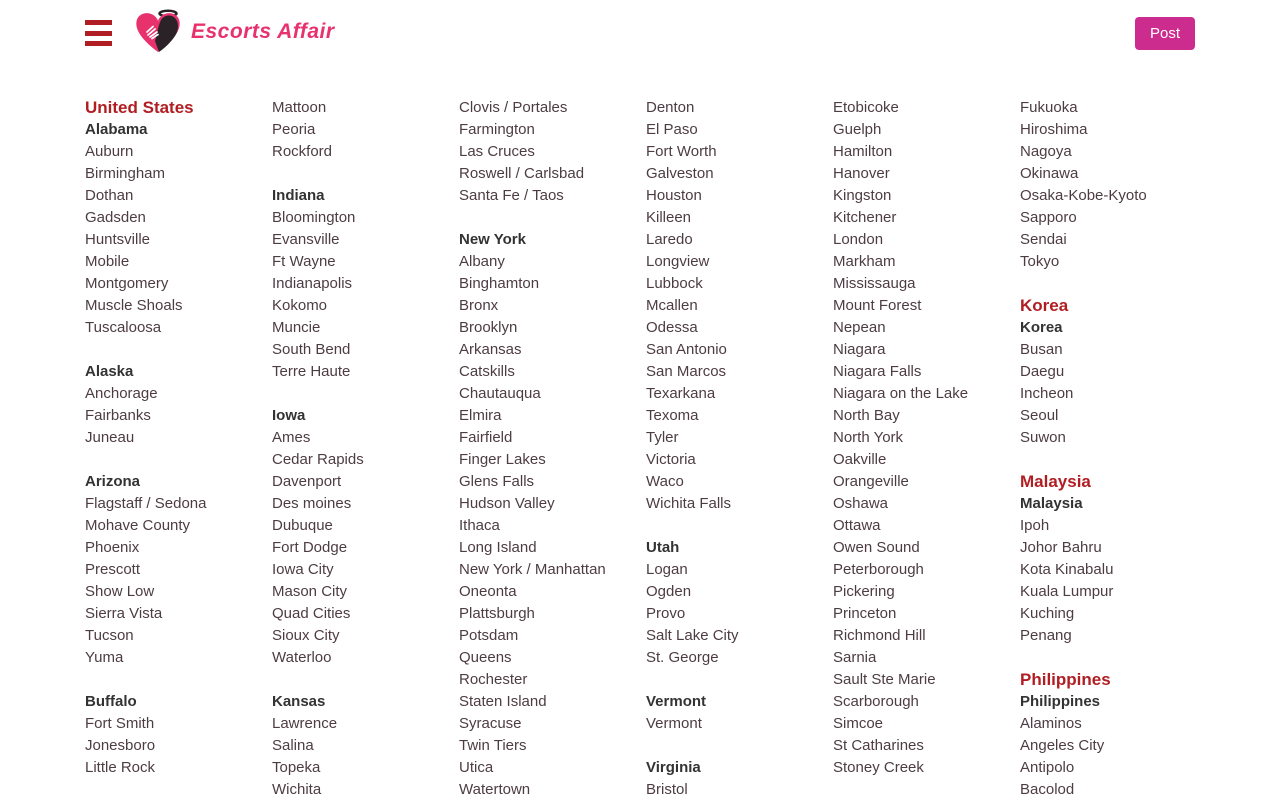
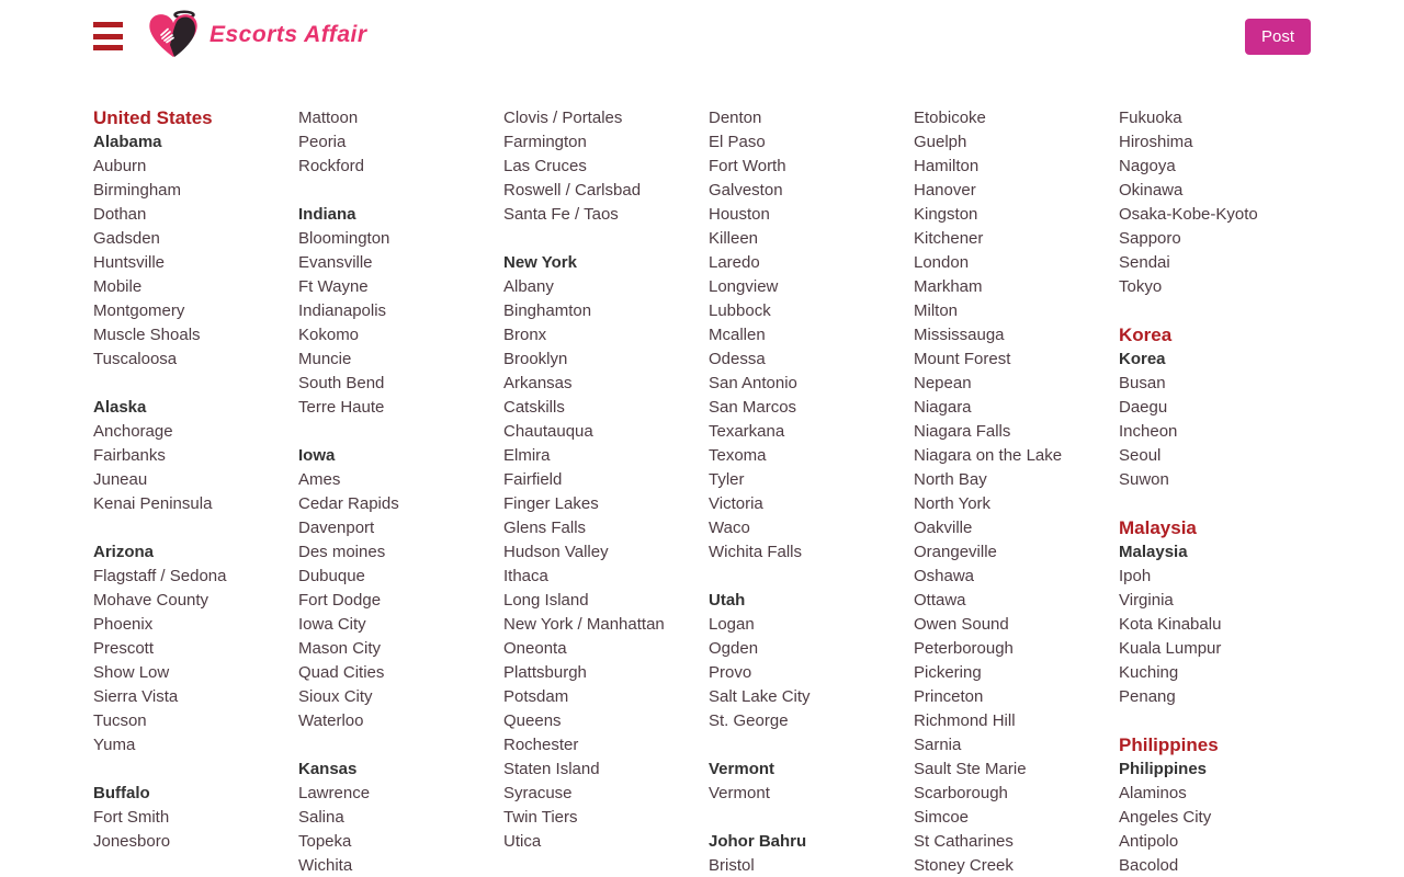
  Escorts Affair
  Post
  United States
  Alabama
  Auburn
  Birmingham
  Dothan
  Gadsden
  Huntsville
  Mobile
  Montgomery
  Muscle Shoals
  Tuscaloosa
  Alaska
  Anchorage
  Fairbanks
  Juneau
+ Kenai Peninsula
  Arizona
  Flagstaff / Sedona
  Mohave County
  Phoenix
  Prescott
  Show Low
  Sierra Vista
  Tucson
  Yuma
  Buffalo
  Fort Smith
  Jonesboro
- Little Rock
  Mattoon
  Peoria
  Rockford
  Indiana
  Bloomington
  Evansville
  Ft Wayne
  Indianapolis
  Kokomo
  Muncie
  South Bend
  Terre Haute
  Iowa
  Ames
  Cedar Rapids
  Davenport
  Des moines
  Dubuque
  Fort Dodge
  Iowa City
  Mason City
  Quad Cities
  Sioux City
  Waterloo
  Kansas
  Lawrence
  Salina
  Topeka
  Wichita
  Clovis / Portales
  Farmington
  Las Cruces
  Roswell / Carlsbad
  Santa Fe / Taos
  New York
  Albany
  Binghamton
  Bronx
  Brooklyn
  Arkansas
  Catskills
  Chautauqua
  Elmira
  Fairfield
  Finger Lakes
  Glens Falls
  Hudson Valley
  Ithaca
  Long Island
  New York / Manhattan
  Oneonta
  Plattsburgh
  Potsdam
  Queens
  Rochester
  Staten Island
  Syracuse
  Twin Tiers
  Utica
- Watertown
  Denton
  El Paso
  Fort Worth
  Galveston
  Houston
  Killeen
  Laredo
  Longview
  Lubbock
  Mcallen
  Odessa
  San Antonio
  San Marcos
  Texarkana
  Texoma
  Tyler
  Victoria
  Waco
  Wichita Falls
  Utah
  Logan
  Ogden
  Provo
  Salt Lake City
  St. George
  Vermont
  Vermont
- Virginia
+ Johor Bahru
  Bristol
  Etobicoke
  Guelph
  Hamilton
  Hanover
  Kingston
  Kitchener
  London
  Markham
+ Milton
  Mississauga
  Mount Forest
  Nepean
  Niagara
  Niagara Falls
  Niagara on the Lake
  North Bay
  North York
  Oakville
  Orangeville
  Oshawa
  Ottawa
  Owen Sound
  Peterborough
  Pickering
  Princeton
  Richmond Hill
  Sarnia
  Sault Ste Marie
  Scarborough
  Simcoe
  St Catharines
  Stoney Creek
  Fukuoka
  Hiroshima
  Nagoya
  Okinawa
  Osaka-Kobe-Kyoto
  Sapporo
  Sendai
  Tokyo
  Korea
  Korea
  Busan
  Daegu
  Incheon
  Seoul
  Suwon
  Malaysia
  Malaysia
  Ipoh
- Johor Bahru
+ Virginia
  Kota Kinabalu
  Kuala Lumpur
  Kuching
  Penang
  Philippines
  Philippines
  Alaminos
  Angeles City
  Antipolo
  Bacolod
